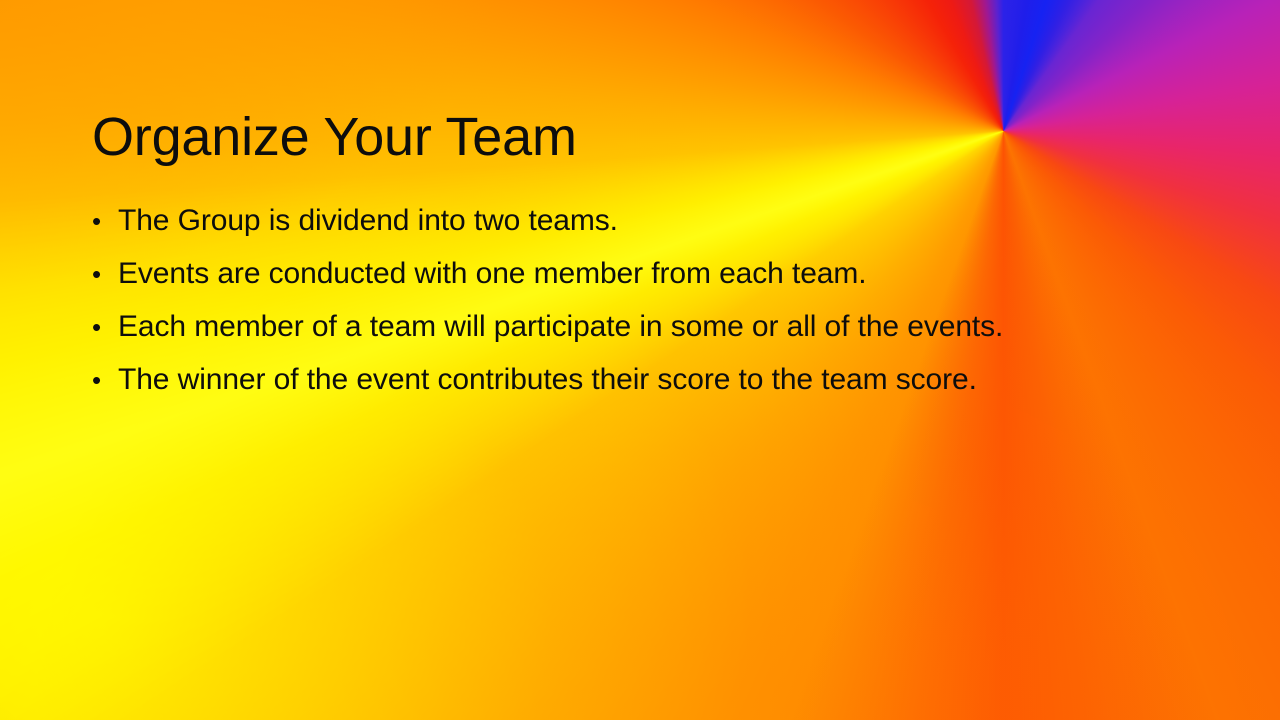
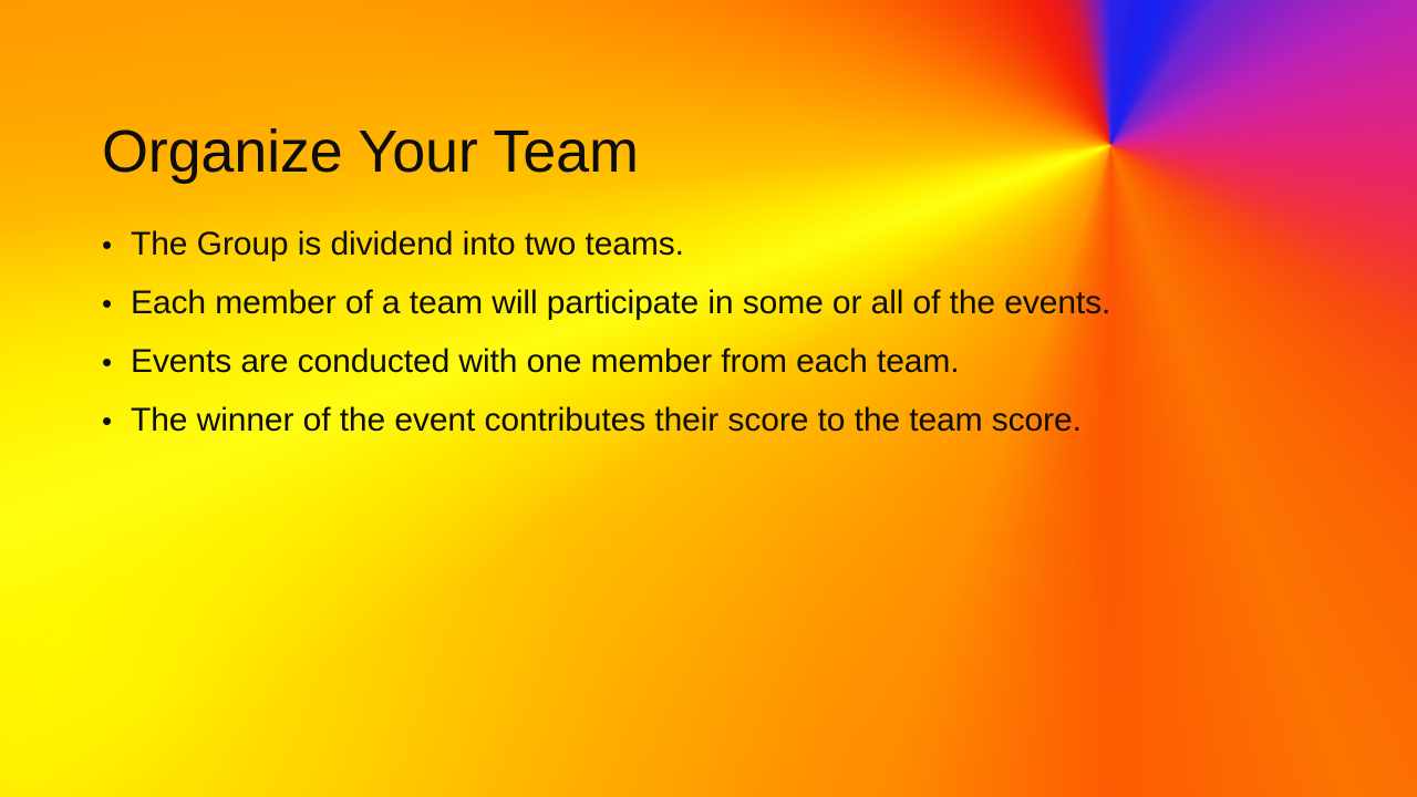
  Organize Your Team
  •
  The Group is dividend into two teams.
  •
- Events are conducted with one member from each team.
+ Each member of a team will participate in some or all of the events.
  •
- Each member of a team will participate in some or all of the events.
+ Events are conducted with one member from each team.
  •
  The winner of the event contributes their score to the team score.
